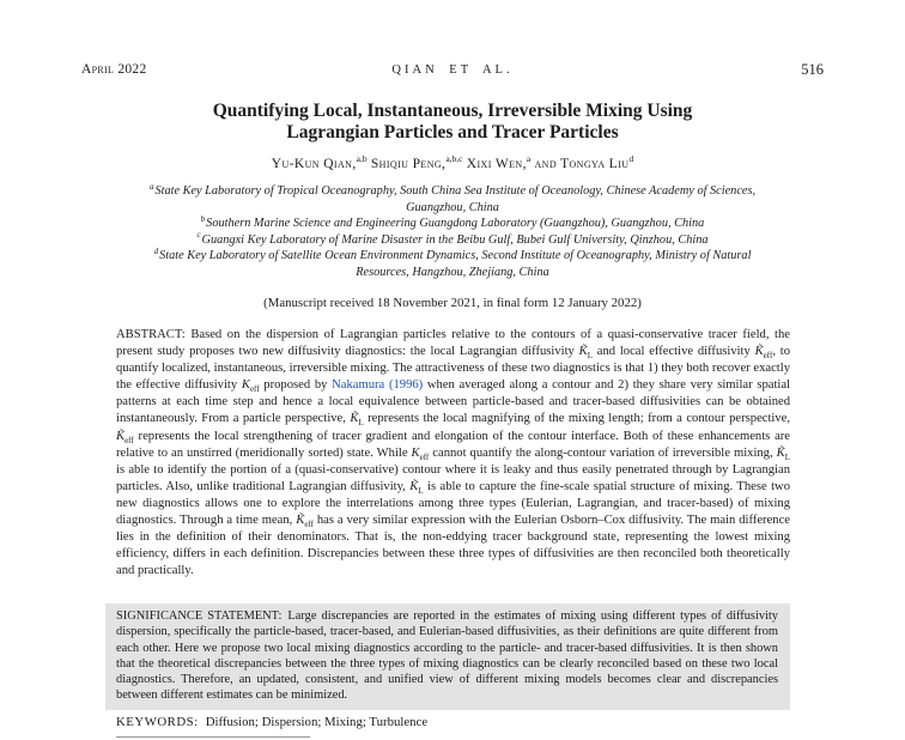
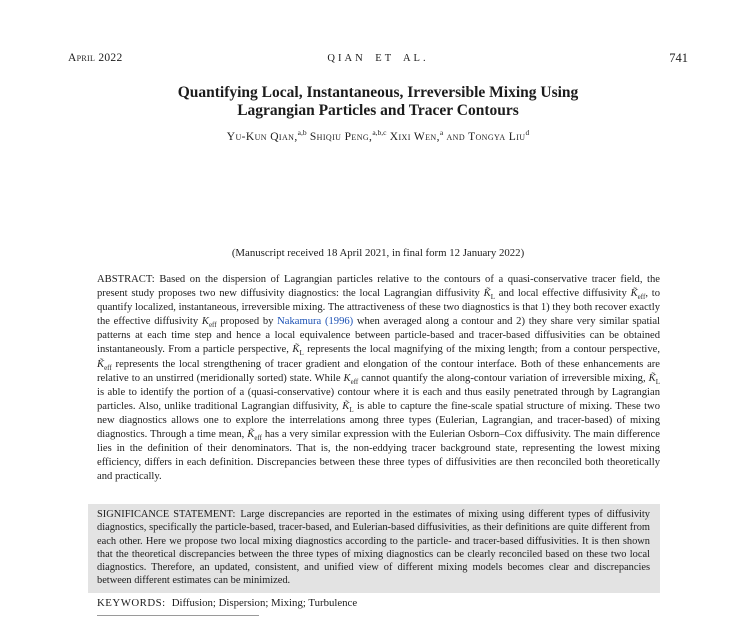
  April 2022
  QIAN ET AL.
- 516
+ 741
- Quantifying Local, Instantaneous, Irreversible Mixing Using Lagrangian Particles and Tracer Particles
+ Quantifying Local, Instantaneous, Irreversible Mixing Using Lagrangian Particles and Tracer Contours
  Yu-Kun Qian,a,b Shiqiu Peng,a,b,c Xixi Wen,a and Tongya Liud
- a State Key Laboratory of Tropical Oceanography, South China Sea Institute of Oceanology, Chinese Academy of Sciences, Guangzhou, China
- b Southern Marine Science and Engineering Guangdong Laboratory (Guangzhou), Guangzhou, China
- c Guangxi Key Laboratory of Marine Disaster in the Beibu Gulf, Bubei Gulf University, Qinzhou, China
- d State Key Laboratory of Satellite Ocean Environment Dynamics, Second Institute of Oceanography, Ministry of Natural Resources, Hangzhou, Zhejiang, China
- (Manuscript received 18 November 2021, in final form 12 January 2022)
+ (Manuscript received 18 April 2021, in final form 12 January 2022)
- ABSTRACT: Based on the dispersion of Lagrangian particles relative to the contours of a quasi-conservative tracer field, the present study proposes two new diffusivity diagnostics: the local Lagrangian diffusivity K̃L and local effective diffusivity K̃eff, to quantify localized, instantaneous, irreversible mixing. The attractiveness of these two diagnostics is that 1) they both recover exactly the effective diffusivity Keff proposed by Nakamura (1996) when averaged along a contour and 2) they share very similar spatial patterns at each time step and hence a local equivalence between particle-based and tracer-based diffusivities can be obtained instantaneously. From a particle perspective, K̃L represents the local magnifying of the mixing length; from a contour perspective, K̃eff represents the local strengthening of tracer gradient and elongation of the contour interface. Both of these enhancements are relative to an unstirred (meridionally sorted) state. While Keff cannot quantify the along-contour variation of irreversible mixing, K̃L is able to identify the portion of a (quasi-conservative) contour where it is leaky and thus easily penetrated through by Lagrangian particles. Also, unlike traditional Lagrangian diffusivity, K̃L is able to capture the fine-scale spatial structure of mixing. These two new diagnostics allows one to explore the interrelations among three types (Eulerian, Lagrangian, and tracer-based) of mixing diagnostics. Through a time mean, K̃eff has a very similar expression with the Eulerian Osborn–Cox diffusivity. The main difference lies in the definition of their denominators. That is, the non-eddying tracer background state, representing the lowest mixing efficiency, differs in each definition. Discrepancies between these three types of diffusivities are then reconciled both theoretically and practically.
+ ABSTRACT: Based on the dispersion of Lagrangian particles relative to the contours of a quasi-conservative tracer field, the present study proposes two new diffusivity diagnostics: the local Lagrangian diffusivity K̃L and local effective diffusivity K̃eff, to quantify localized, instantaneous, irreversible mixing. The attractiveness of these two diagnostics is that 1) they both recover exactly the effective diffusivity Keff proposed by Nakamura (1996) when averaged along a contour and 2) they share very similar spatial patterns at each time step and hence a local equivalence between particle-based and tracer-based diffusivities can be obtained instantaneously. From a particle perspective, K̃L represents the local magnifying of the mixing length; from a contour perspective, K̃eff represents the local strengthening of tracer gradient and elongation of the contour interface. Both of these enhancements are relative to an unstirred (meridionally sorted) state. While Keff cannot quantify the along-contour variation of irreversible mixing, K̃L is able to identify the portion of a (quasi-conservative) contour where it is each and thus easily penetrated through by Lagrangian particles. Also, unlike traditional Lagrangian diffusivity, K̃L is able to capture the fine-scale spatial structure of mixing. These two new diagnostics allows one to explore the interrelations among three types (Eulerian, Lagrangian, and tracer-based) of mixing diagnostics. Through a time mean, K̃eff has a very similar expression with the Eulerian Osborn–Cox diffusivity. The main difference lies in the definition of their denominators. That is, the non-eddying tracer background state, representing the lowest mixing efficiency, differs in each definition. Discrepancies between these three types of diffusivities are then reconciled both theoretically and practically.
- SIGNIFICANCE STATEMENT: Large discrepancies are reported in the estimates of mixing using different types of diffusivity dispersion, specifically the particle-based, tracer-based, and Eulerian-based diffusivities, as their definitions are quite different from each other. Here we propose two local mixing diagnostics according to the particle- and tracer-based diffusivities. It is then shown that the theoretical discrepancies between the three types of mixing diagnostics can be clearly reconciled based on these two local diagnostics. Therefore, an updated, consistent, and unified view of different mixing models becomes clear and discrepancies between different estimates can be minimized.
+ SIGNIFICANCE STATEMENT: Large discrepancies are reported in the estimates of mixing using different types of diffusivity diagnostics, specifically the particle-based, tracer-based, and Eulerian-based diffusivities, as their definitions are quite different from each other. Here we propose two local mixing diagnostics according to the particle- and tracer-based diffusivities. It is then shown that the theoretical discrepancies between the three types of mixing diagnostics can be clearly reconciled based on these two local diagnostics. Therefore, an updated, consistent, and unified view of different mixing models becomes clear and discrepancies between different estimates can be minimized.
  KEYWORDS: Diffusion; Dispersion; Mixing; Turbulence
